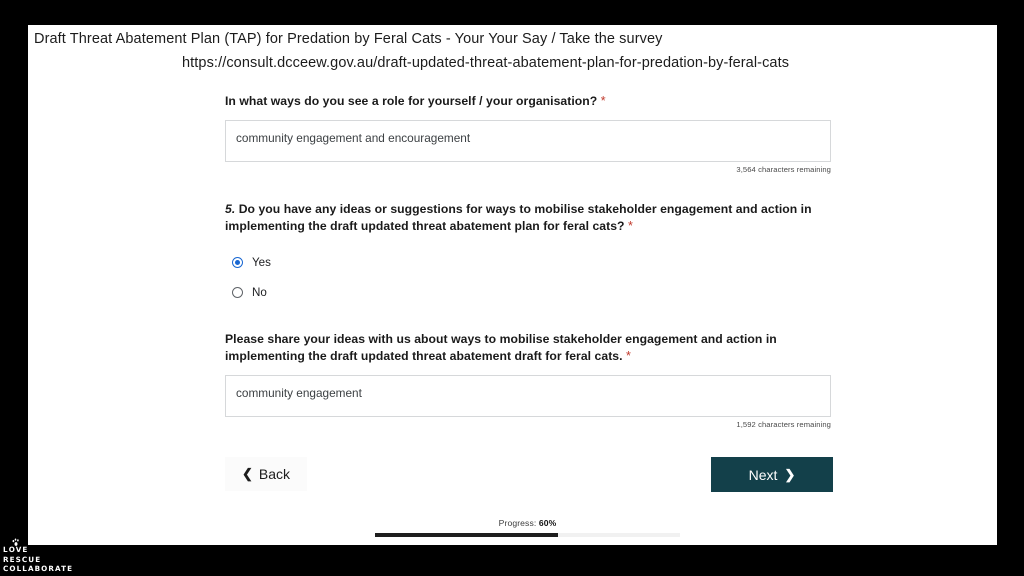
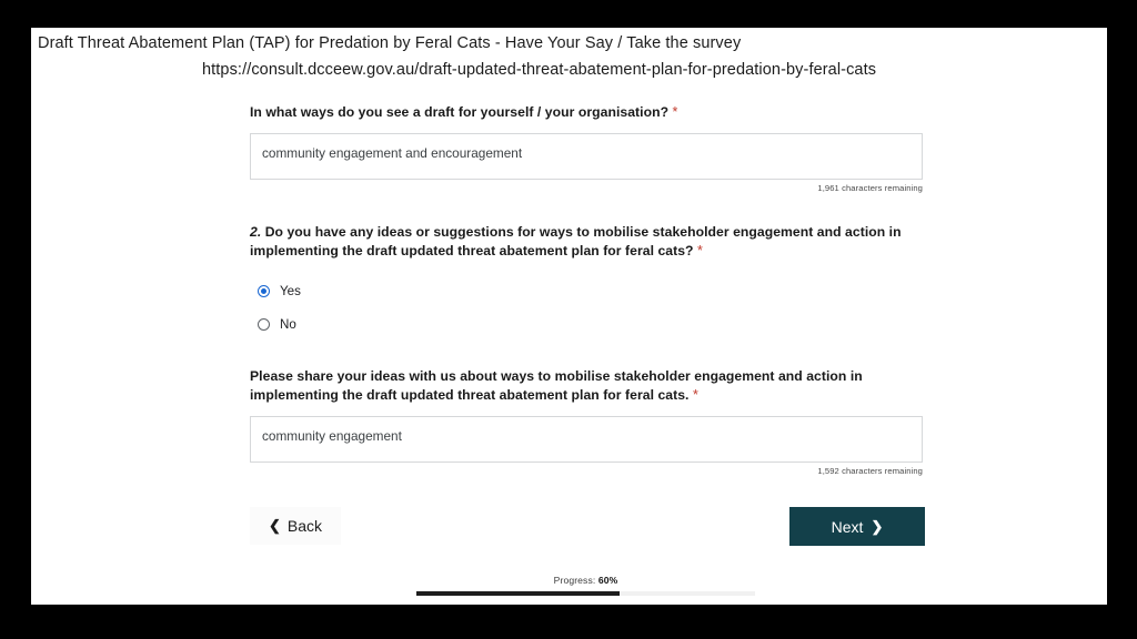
- Draft Threat Abatement Plan (TAP) for Predation by Feral Cats - Your Your Say / Take the survey
+ Draft Threat Abatement Plan (TAP) for Predation by Feral Cats - Have Your Say / Take the survey
  https://consult.dcceew.gov.au/draft-updated-threat-abatement-plan-for-predation-by-feral-cats
- In what ways do you see a role for yourself / your organisation? *
+ In what ways do you see a draft for yourself / your organisation? *
  community engagement and encouragement
- 3,564 characters remaining
+ 1,961 characters remaining
- 5. Do you have any ideas or suggestions for ways to mobilise stakeholder engagement and action in implementing the draft updated threat abatement plan for feral cats? *
+ 2. Do you have any ideas or suggestions for ways to mobilise stakeholder engagement and action in implementing the draft updated threat abatement plan for feral cats? *
  Yes
  No
- Please share your ideas with us about ways to mobilise stakeholder engagement and action in implementing the draft updated threat abatement draft for feral cats. *
+ Please share your ideas with us about ways to mobilise stakeholder engagement and action in implementing the draft updated threat abatement plan for feral cats. *
  community engagement
  1,592 characters remaining
  ❮
  Back
  Next
  ❯
  Progress: 60%
- LOVE
- RESCUE
- COLLABORATE
